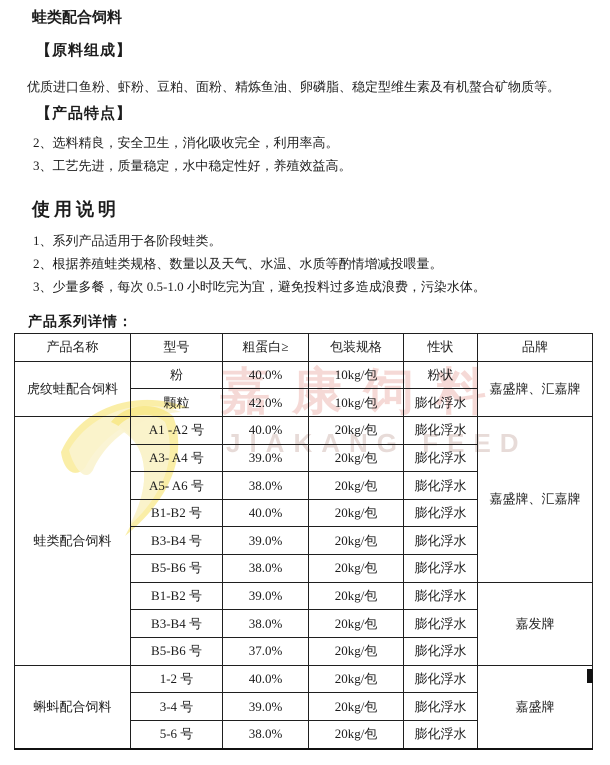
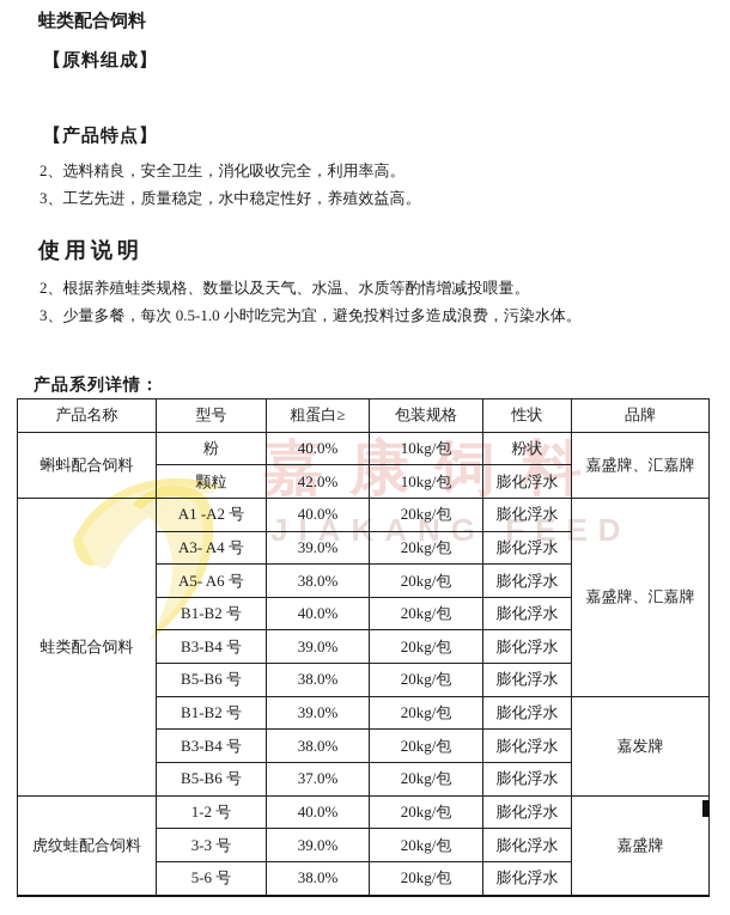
  嘉康饲料
  JIAKANG FEED
  蛙类配合饲料
  【原料组成】
- 优质进口鱼粉、虾粉、豆粕、面粉、精炼鱼油、卵磷脂、稳定型维生素及有机螯合矿物质等。
  【产品特点】
  2、选料精良，安全卫生，消化吸收完全，利用率高。
  3、工艺先进，质量稳定，水中稳定性好，养殖效益高。
  使用说明
- 1、系列产品适用于各阶段蛙类。
  2、根据养殖蛙类规格、数量以及天气、水温、水质等酌情增减投喂量。
  3、少量多餐，每次 0.5-1.0 小时吃完为宜，避免投料过多造成浪费，污染水体。
  产品系列详情：
  产品名称	型号	粗蛋白≥	包装规格	性状	品牌
- 虎纹蛙配合饲料	粉	40.0%	10kg/包	粉状	嘉盛牌、汇嘉牌
+ 蝌蚪配合饲料	粉	40.0%	10kg/包	粉状	嘉盛牌、汇嘉牌
  颗粒	42.0%	10kg/包	膨化浮水
  蛙类配合饲料	A1 -A2 号	40.0%	20kg/包	膨化浮水	嘉盛牌、汇嘉牌
  A3- A4 号	39.0%	20kg/包	膨化浮水
  A5- A6 号	38.0%	20kg/包	膨化浮水
  B1-B2 号	40.0%	20kg/包	膨化浮水
  B3-B4 号	39.0%	20kg/包	膨化浮水
  B5-B6 号	38.0%	20kg/包	膨化浮水
  B1-B2 号	39.0%	20kg/包	膨化浮水	嘉发牌
  B3-B4 号	38.0%	20kg/包	膨化浮水
  B5-B6 号	37.0%	20kg/包	膨化浮水
- 蝌蚪配合饲料	1-2 号	40.0%	20kg/包	膨化浮水	嘉盛牌
+ 虎纹蛙配合饲料	1-2 号	40.0%	20kg/包	膨化浮水	嘉盛牌
- 3-4 号	39.0%	20kg/包	膨化浮水
+ 3-3 号	39.0%	20kg/包	膨化浮水
  5-6 号	38.0%	20kg/包	膨化浮水
